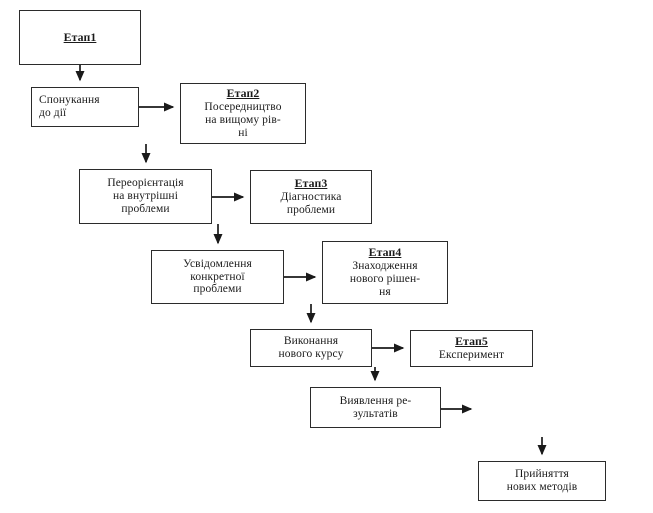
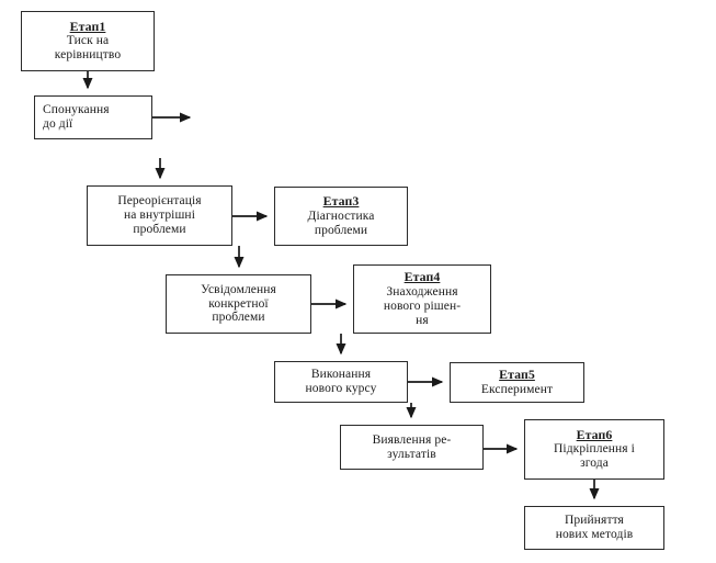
  Етап1
+ Тиск на
+ керівництво
  Спонукання
  до дії
- Етап2
- Посередництво
- на вищому рів-
- ні
  Переорієнтація
  на внутрішні
  проблеми
  Етап3
  Діагностика
  проблеми
  Усвідомлення
  конкретної
  проблеми
  Етап4
  Знаходження
  нового рішен-
  ня
  Виконання
  нового курсу
  Етап5
  Експеримент
  Виявлення ре-
  зультатів
+ Етап6
+ Підкріплення і
+ згода
  Прийняття
  нових методів
